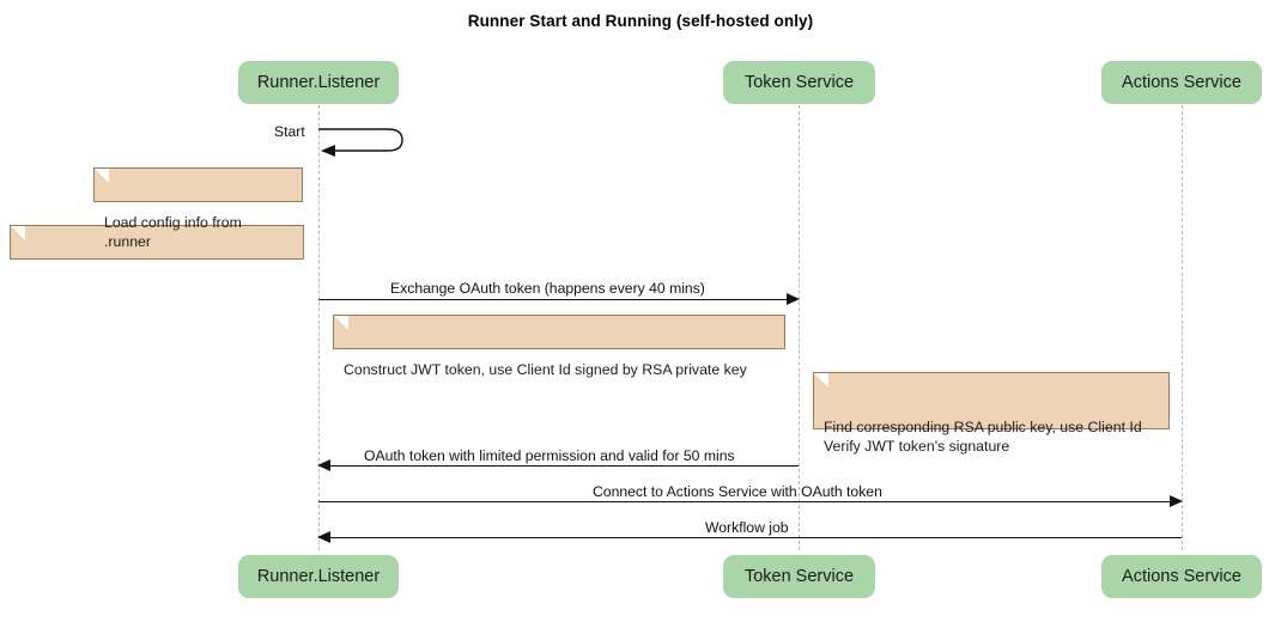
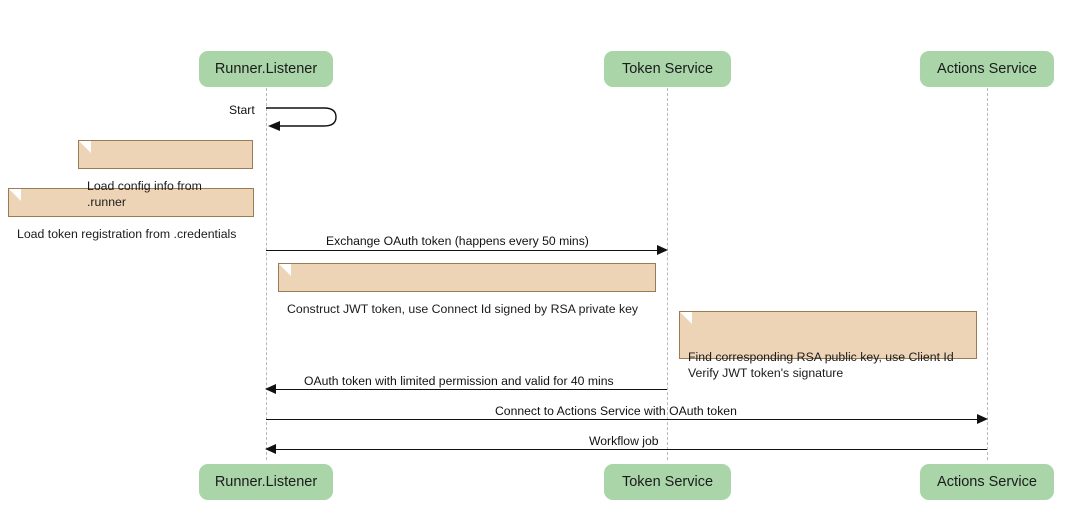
- Runner Start and Running (self-hosted only)
  Runner.Listener
  Token Service
  Actions Service
  Start
  Load config info from .runner
+ Load token registration from .credentials
- Exchange OAuth token (happens every 40 mins)
+ Exchange OAuth token (happens every 50 mins)
- Construct JWT token, use Client Id signed by RSA private key
+ Construct JWT token, use Connect Id signed by RSA private key
  Find corresponding RSA public key, use Client Id
  Verify JWT token's signature
- OAuth token with limited permission and valid for 50 mins
+ OAuth token with limited permission and valid for 40 mins
  Connect to Actions Service with OAuth token
  Workflow job
  Runner.Listener
  Token Service
  Actions Service
